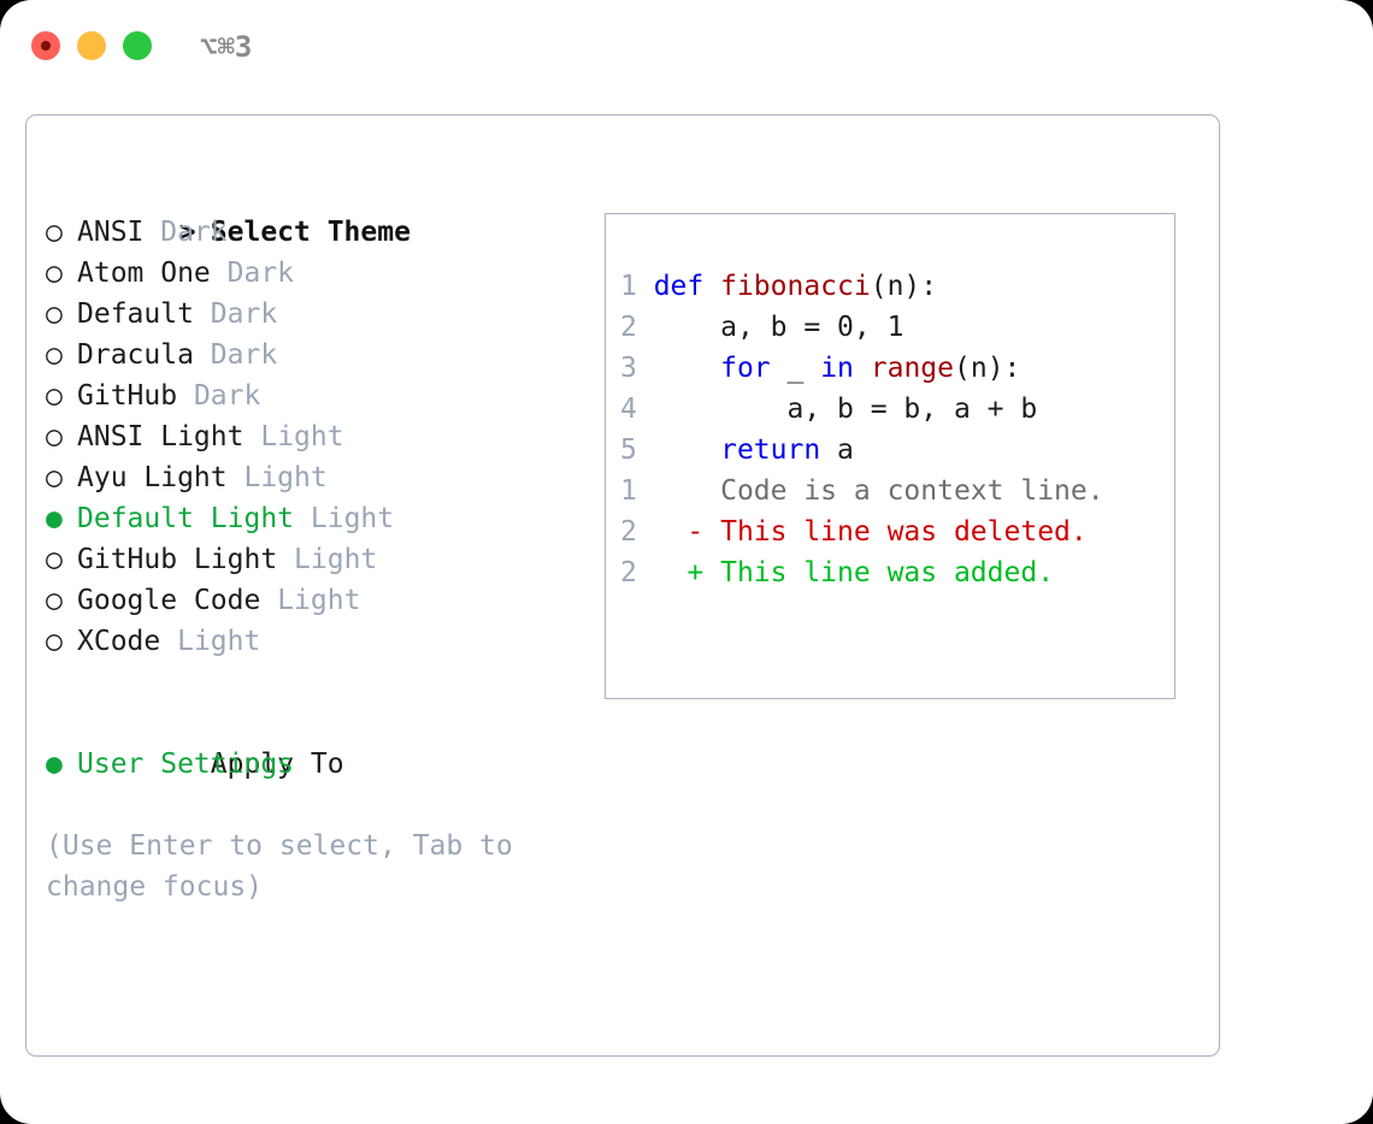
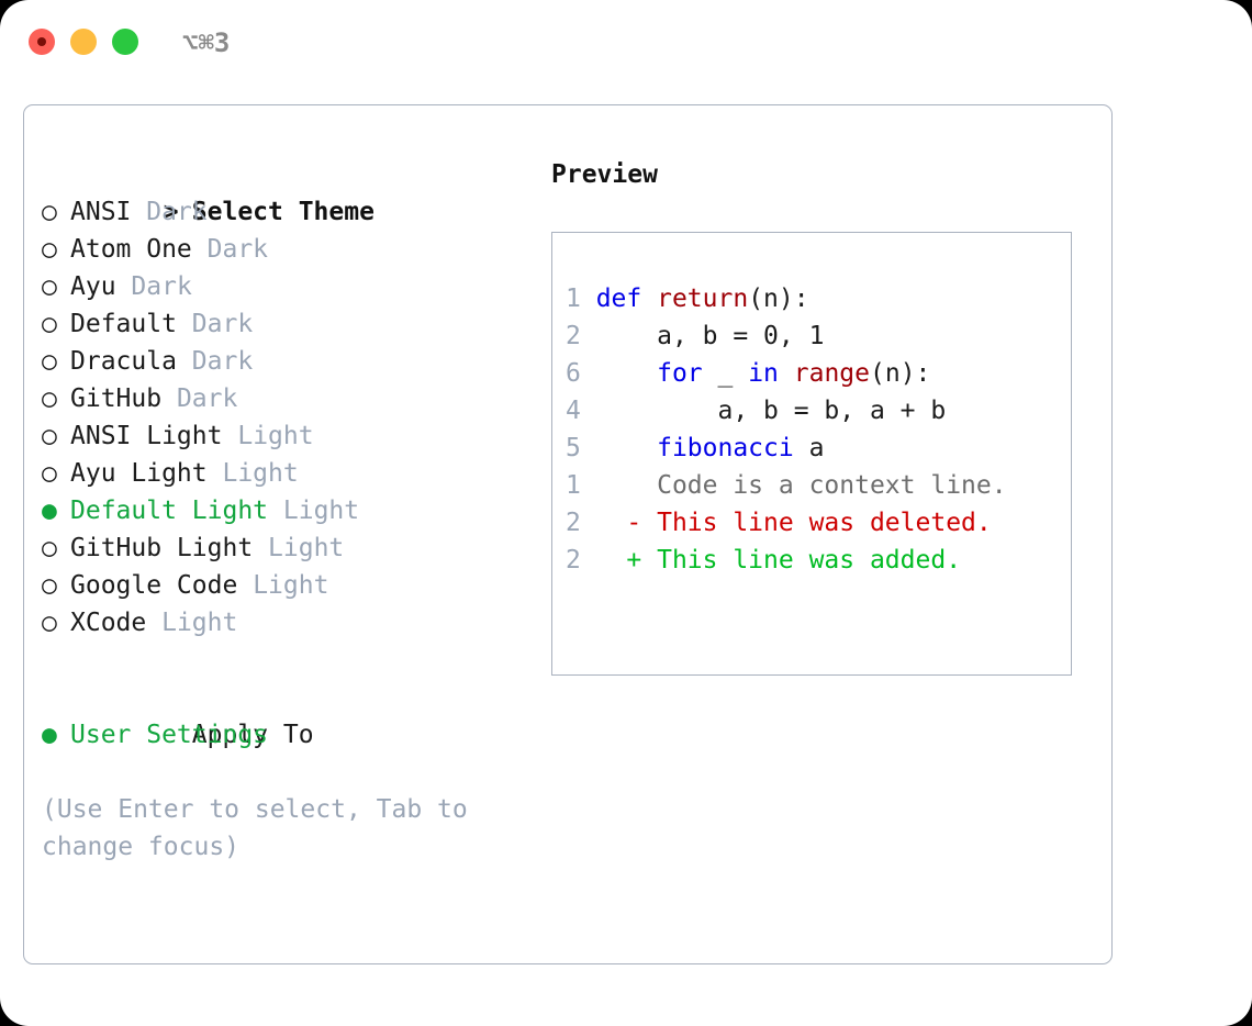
  ⌥⌘3
  > Select Theme
  ○ ANSI Dark
  ○ Atom One Dark
+ ○ Ayu Dark
  ○ Default Dark
  ○ Dracula Dark
  ○ GitHub Dark
  ○ ANSI Light Light
  ○ Ayu Light Light
  ● Default Light Light
  ○ GitHub Light Light
  ○ Google Code Light
  ○ XCode Light
  Apply To
  ● User Settings
  (Use Enter to select, Tab to change focus)
+ Preview
- 1 def fibonacci(n):
+ 1 def return(n):
  2 a, b = 0, 1
- 3 for _ in range(n):
+ 6 for _ in range(n):
  4 a, b = b, a + b
- 5 return a
+ 5 fibonacci a
  1 Code is a context line.
  2 - This line was deleted.
  2 + This line was added.
